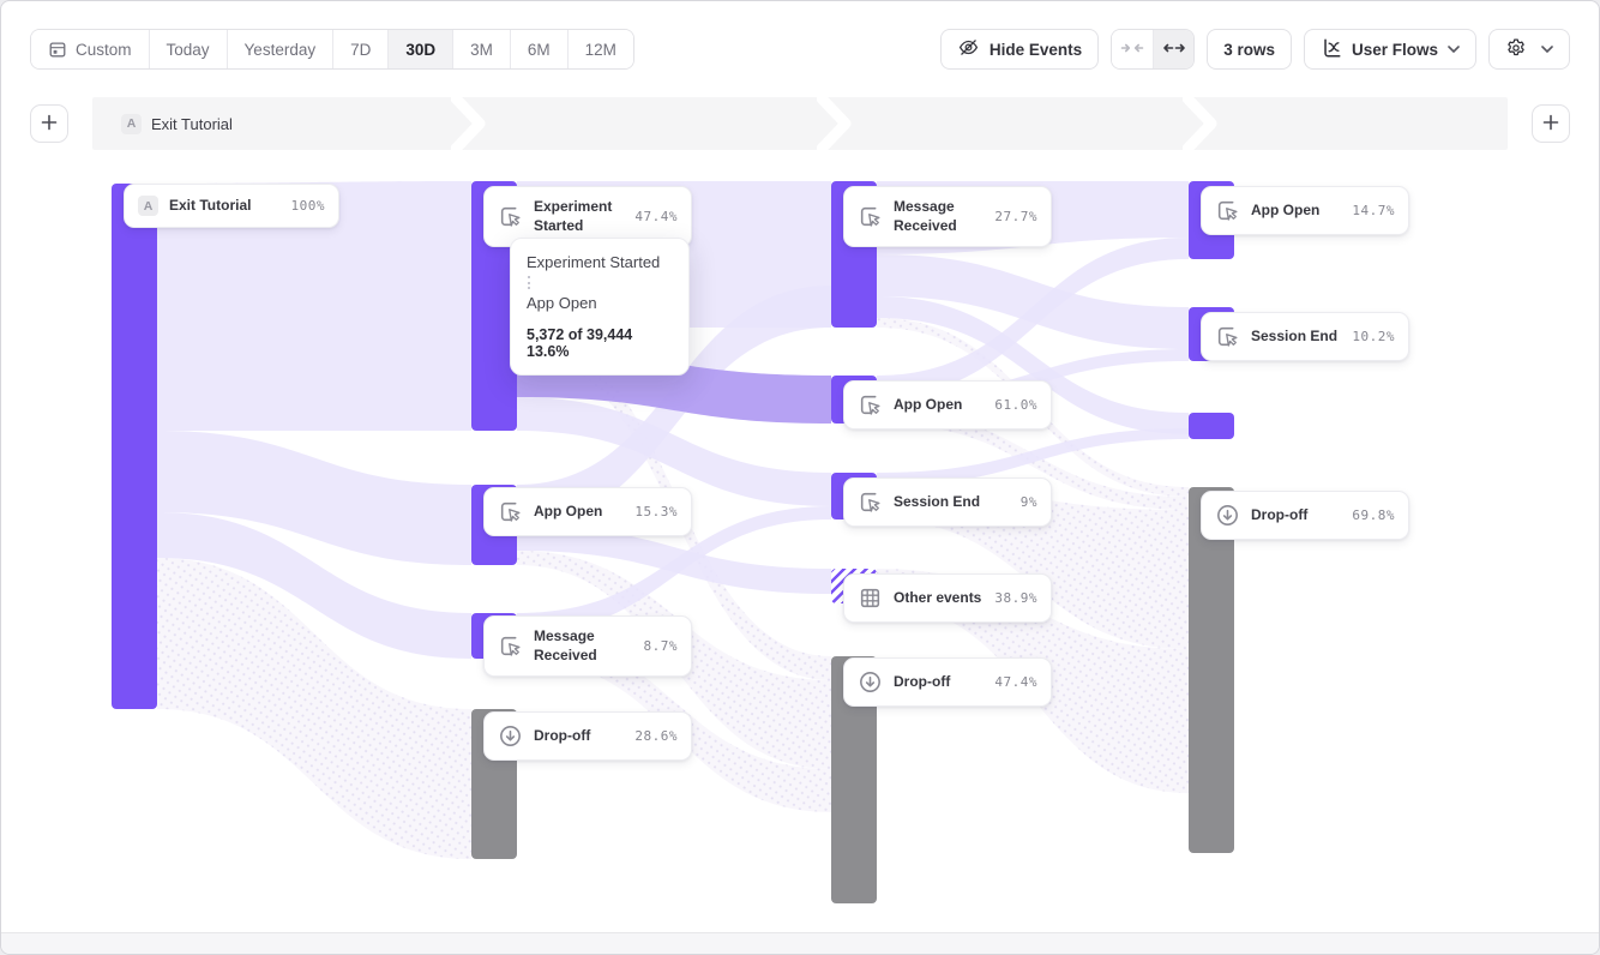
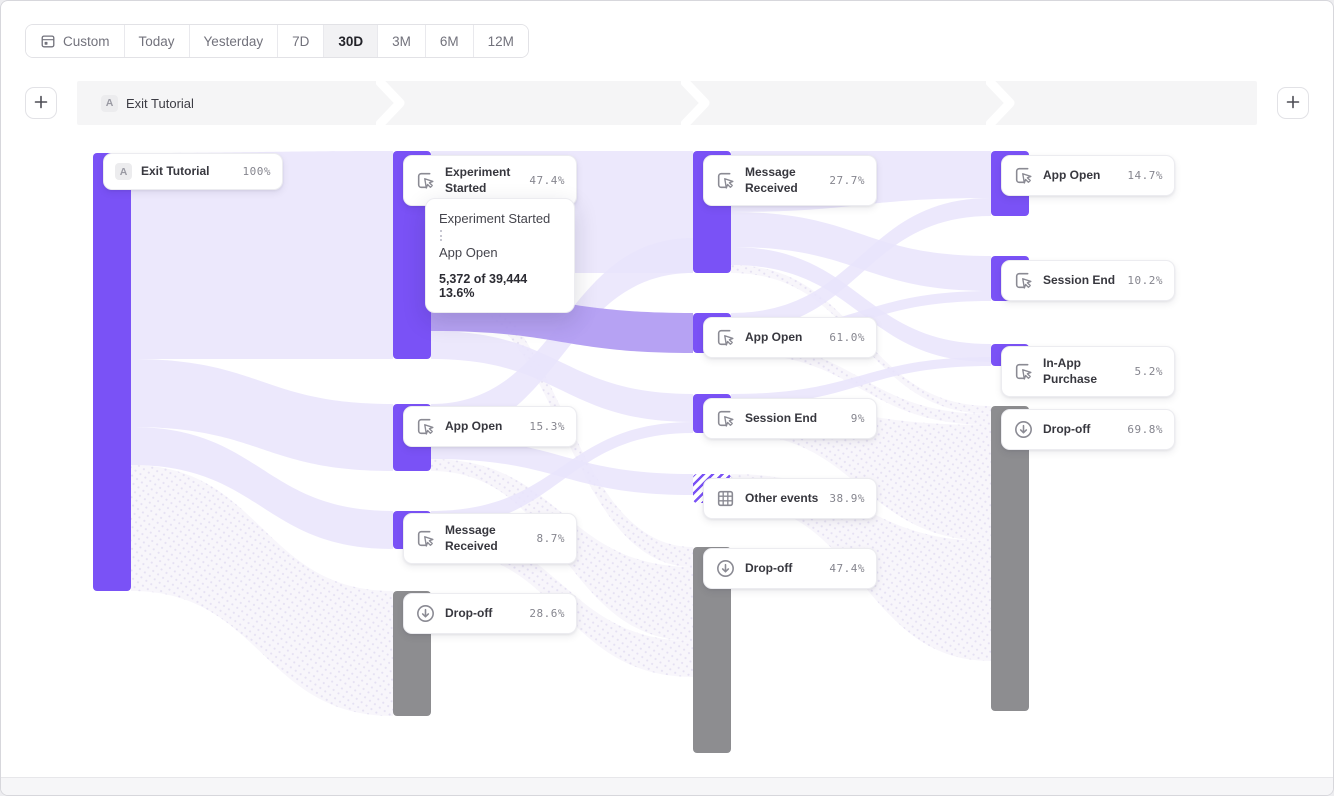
  Custom
  Today
  Yesterday
  7D
  30D
  3M
  6M
  12M
- Hide Events
- 3 rows
- User Flows
  A
  Exit Tutorial
  A
  Exit Tutorial
  100%
  Experiment Started
  47.4%
  App Open
  15.3%
  Message Received
  8.7%
  Drop-off
  28.6%
  Message Received
  27.7%
  App Open
  61.0%
  Session End
  9%
  Other events
  38.9%
  Drop-off
  47.4%
  App Open
  14.7%
  Session End
  10.2%
+ In-App Purchase
+ 5.2%
  Drop-off
  69.8%
  Experiment Started
  App Open
  5,372 of 39,444 13.6%
